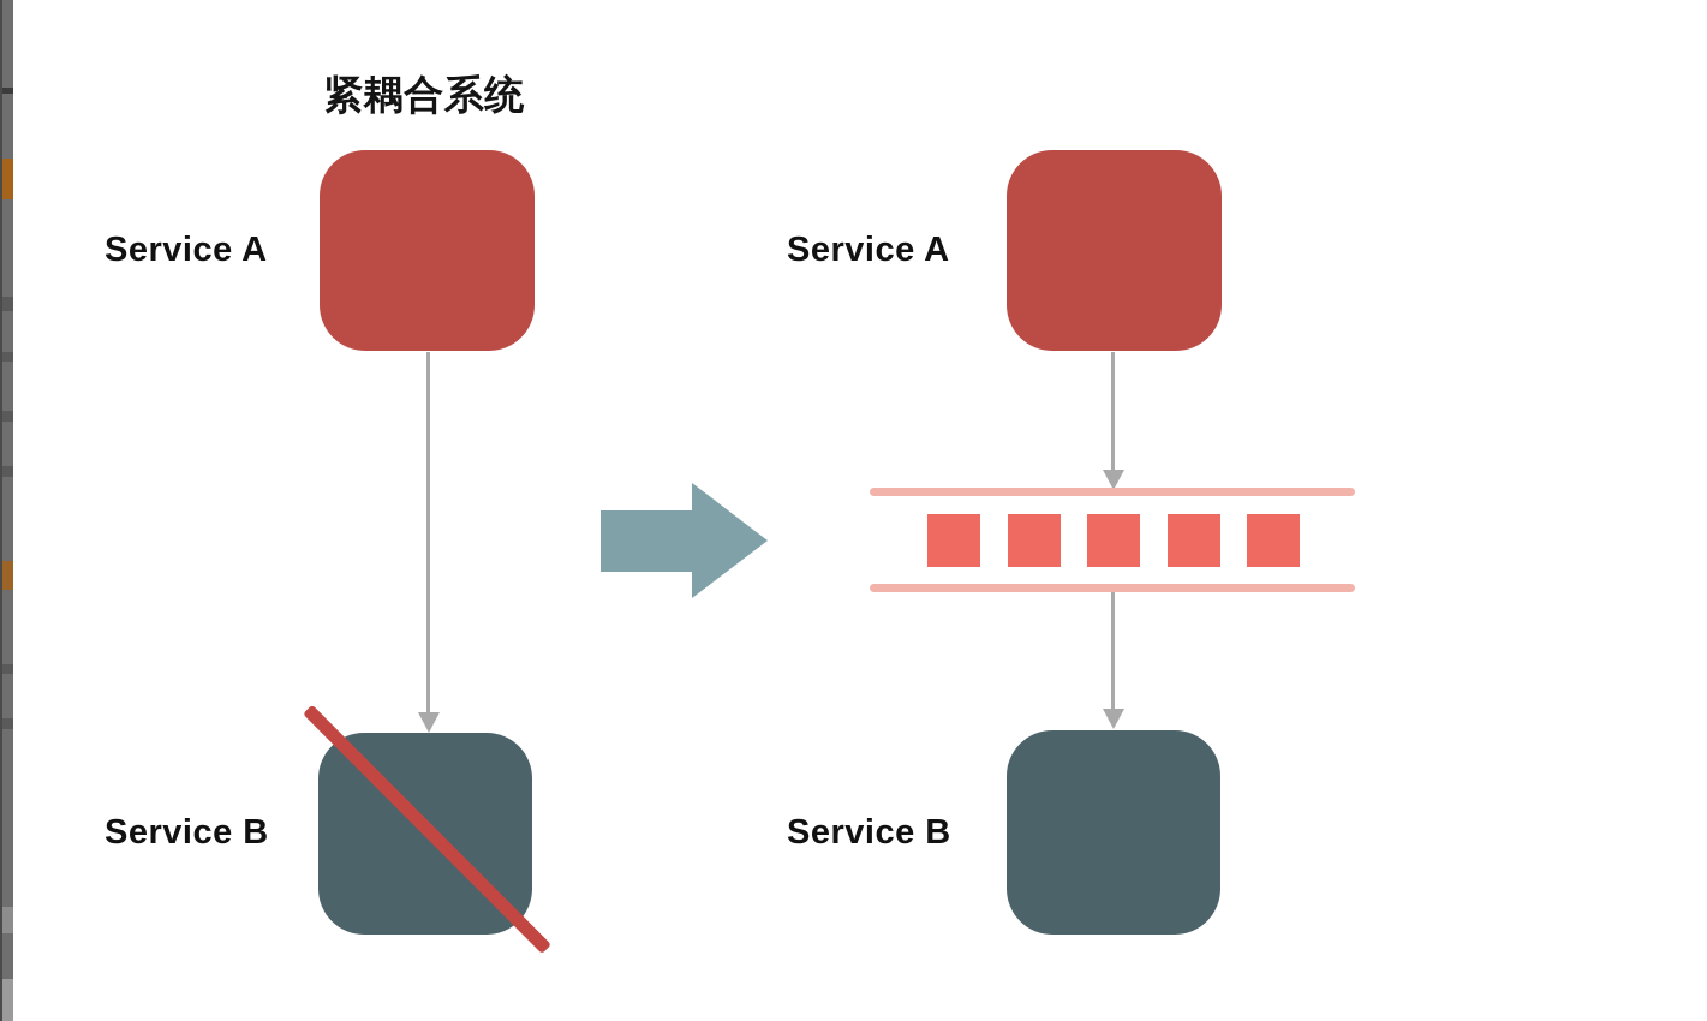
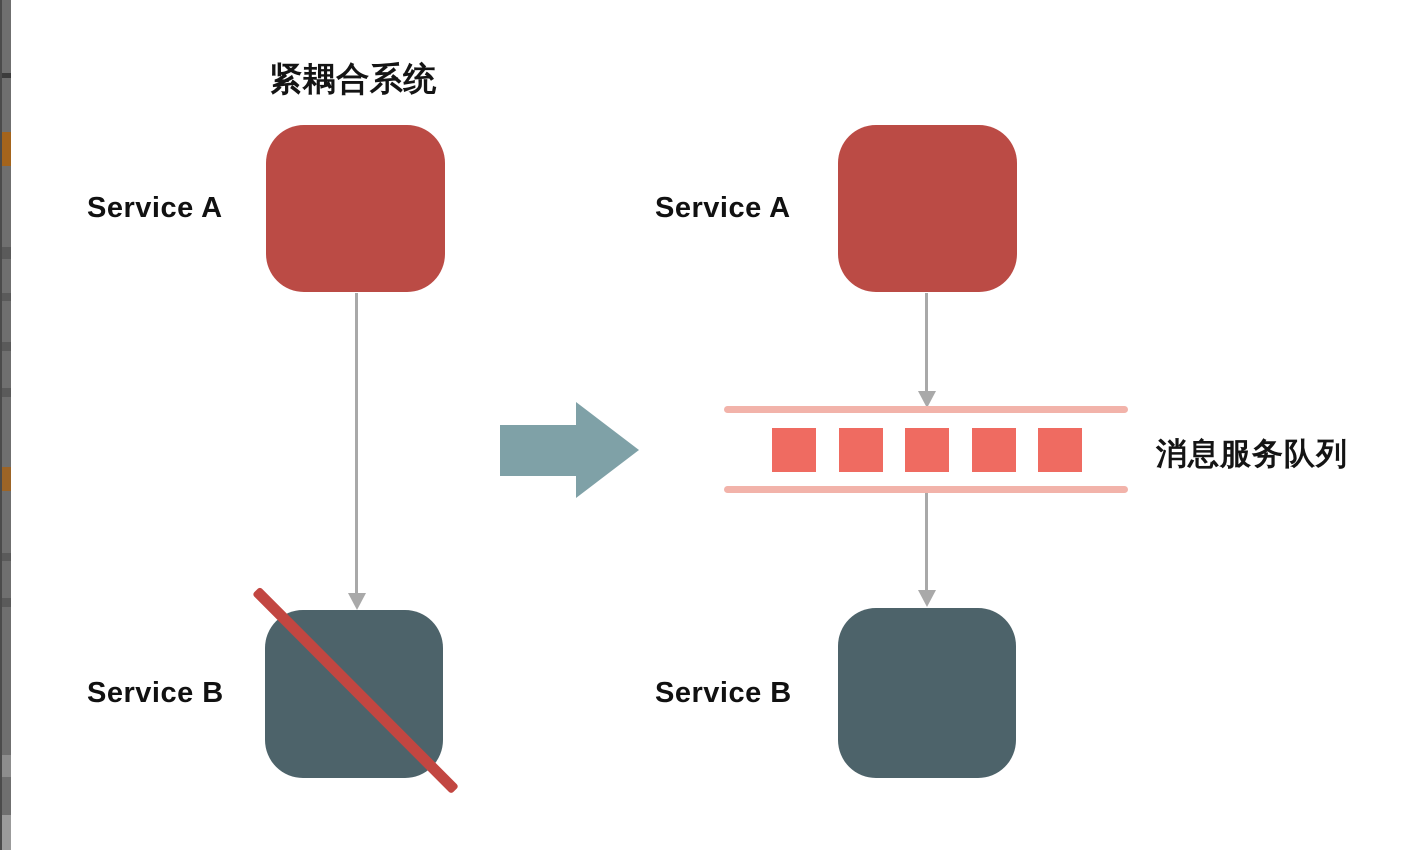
  紧耦合系统
  Service A
  Service B
  Service A
+ 消息服务队列
  Service B
